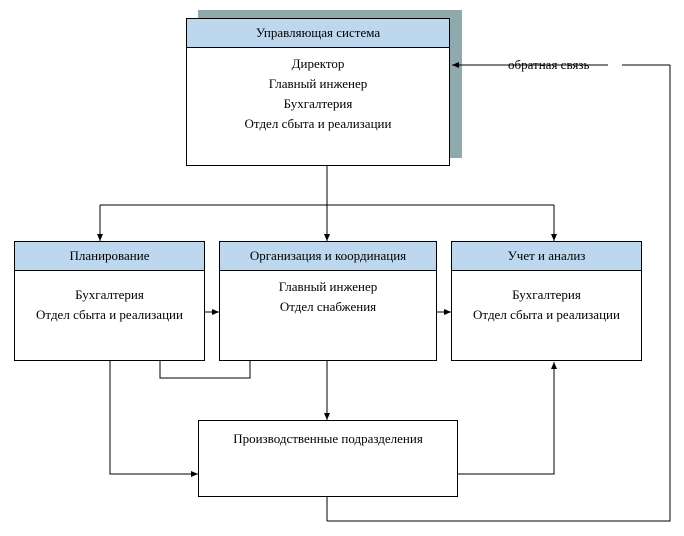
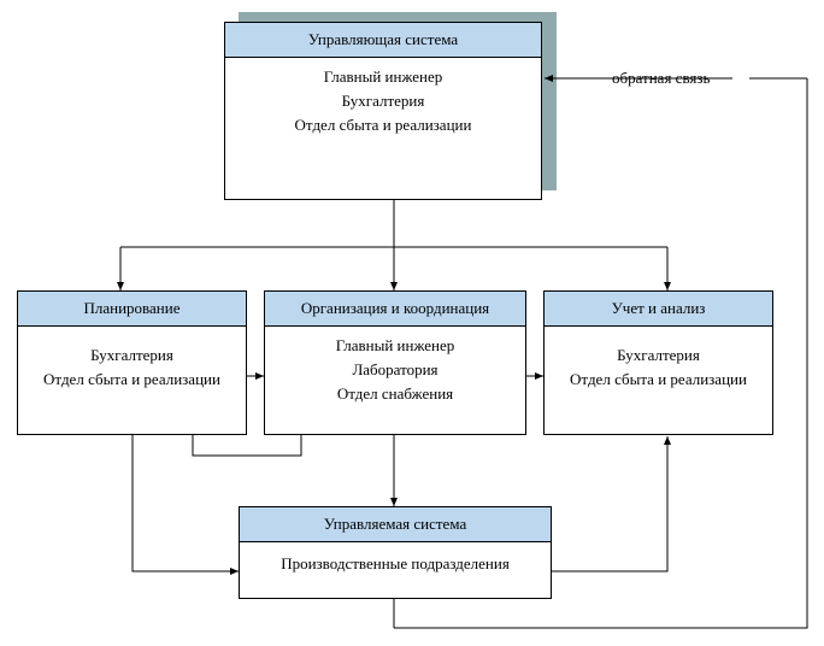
  Управляющая система
- Директор
  Главный инженер
  Бухгалтерия
  Отдел сбыта и реализации
  обратная связь
  Планирование
  Бухгалтерия
  Отдел сбыта и реализации
  Организация и координация
  Главный инженер
+ Лаборатория
  Отдел снабжения
  Учет и анализ
  Бухгалтерия
  Отдел сбыта и реализации
+ Управляемая система
  Производственные подразделения
